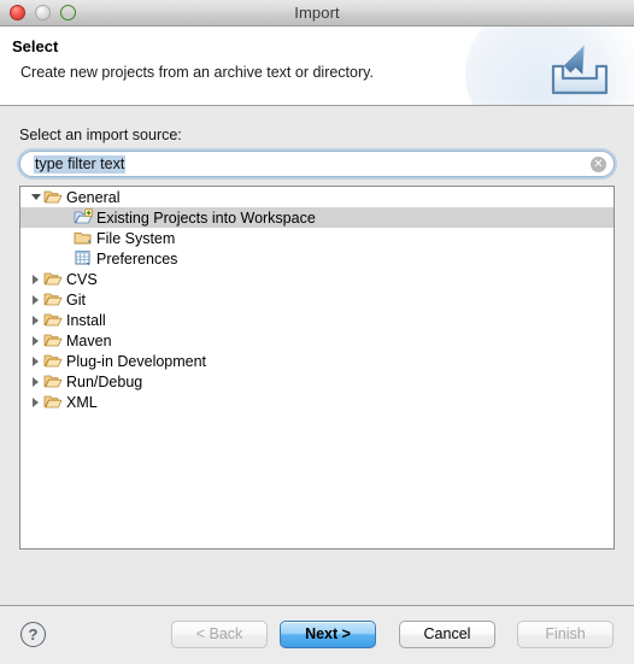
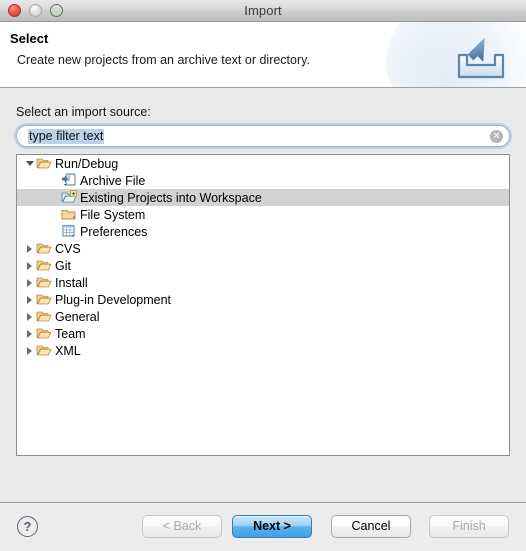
  Import
  Select
  Create new projects from an archive text or directory.
  Select an import source:
  type filter text
  ✕
- General
+ Run/Debug
+ Archive File
  Existing Projects into Workspace
  File System
  Preferences
  CVS
  Git
  Install
- Maven
  Plug-in Development
- Run/Debug
+ General
+ Team
  XML
  ?
  < Back
  Next >
  Cancel
  Finish
